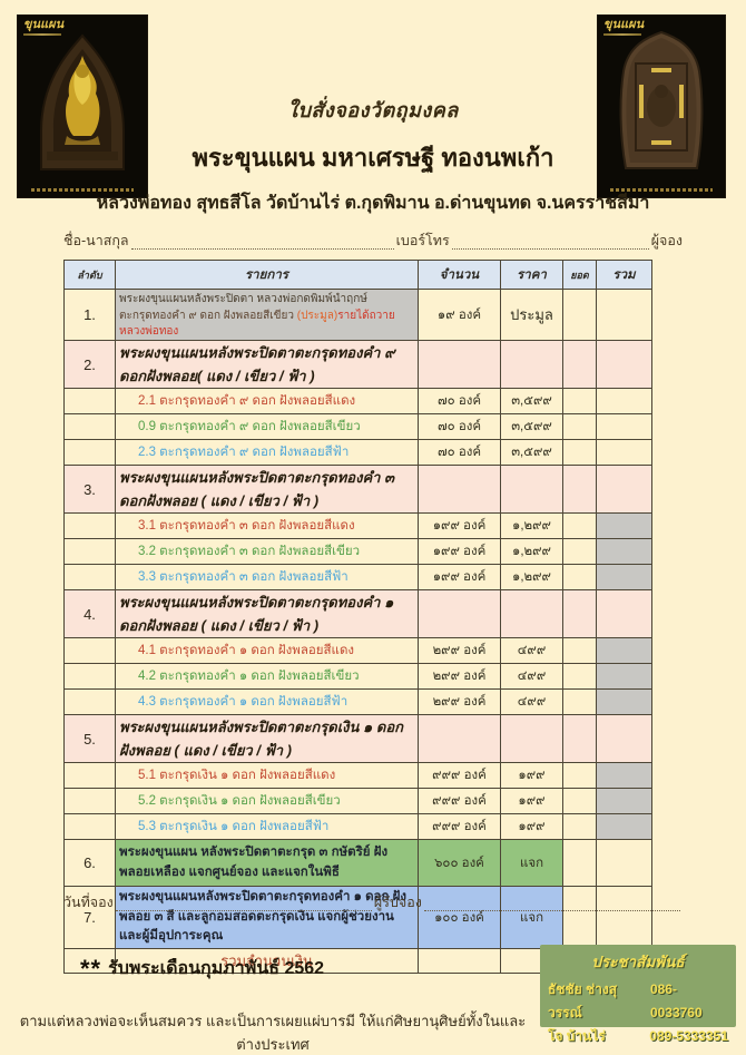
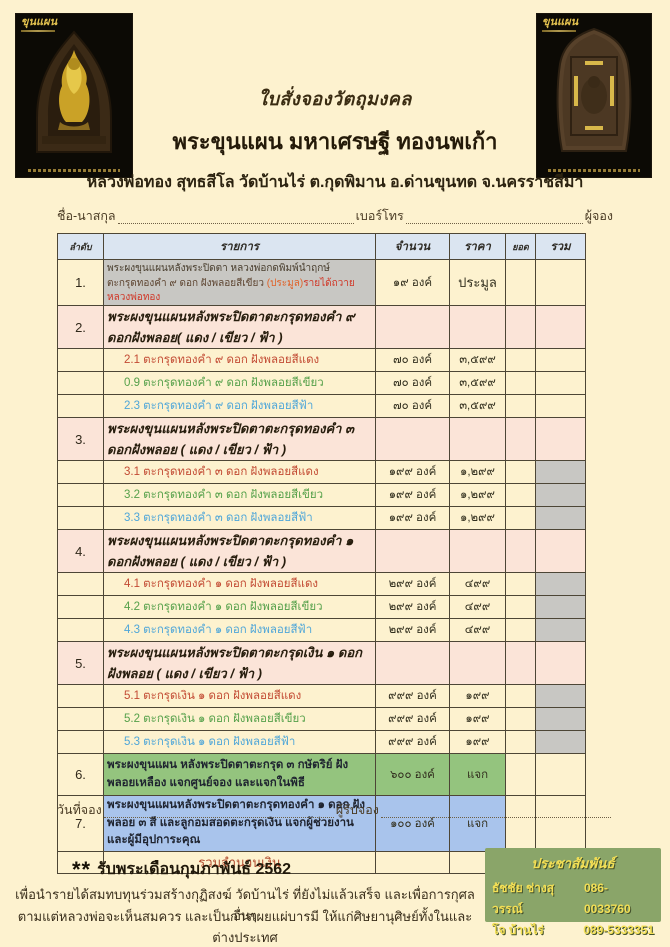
  ขุนแผน
  ขุนแผน
  ใบสั่งจองวัตถุมงคล
  พระขุนแผน มหาเศรษฐี ทองนพเก้า
  หลวงพ่อทอง สุทธสีโล วัดบ้านไร่ ต.กุดพิมาน อ.ด่านขุนทด จ.นครราชสีมา
  ชื่อ-นาสกุล
  เบอร์โทร
  ผู้จอง
  ลำดับ	รายการ	จำนวน	ราคา	ยอด	รวม
  1.	พระผงขุนแผนหลังพระปิดตา หลวงพ่อกดพิมพ์นำฤกษ์ ตะกรุดทองคำ ๙ ดอก ฝังพลอยสีเขียว (ประมูล)รายได้ถวายหลวงพ่อทอง	๑๙ องค์	ประมูล
  2.	พระผงขุนแผนหลังพระปิดตาตะกรุดทองคำ ๙ ดอกฝังพลอย( แดง / เขียว / ฟ้า )
  	2.1 ตะกรุดทองคำ ๙ ดอก ฝังพลอยสีแดง	๗๐ องค์	๓,๕๙๙
  	0.9 ตะกรุดทองคำ ๙ ดอก ฝังพลอยสีเขียว	๗๐ องค์	๓,๕๙๙
  	2.3 ตะกรุดทองคำ ๙ ดอก ฝังพลอยสีฟ้า	๗๐ องค์	๓,๕๙๙
  3.	พระผงขุนแผนหลังพระปิดตาตะกรุดทองคำ ๓ ดอกฝังพลอย ( แดง / เขียว / ฟ้า )
  	3.1 ตะกรุดทองคำ ๓ ดอก ฝังพลอยสีแดง	๑๙๙ องค์	๑,๒๙๙
  	3.2 ตะกรุดทองคำ ๓ ดอก ฝังพลอยสีเขียว	๑๙๙ องค์	๑,๒๙๙
  	3.3 ตะกรุดทองคำ ๓ ดอก ฝังพลอยสีฟ้า	๑๙๙ องค์	๑,๒๙๙
  4.	พระผงขุนแผนหลังพระปิดตาตะกรุดทองคำ ๑ ดอกฝังพลอย ( แดง / เขียว / ฟ้า )
  	4.1 ตะกรุดทองคำ ๑ ดอก ฝังพลอยสีแดง	๒๙๙ องค์	๔๙๙
  	4.2 ตะกรุดทองคำ ๑ ดอก ฝังพลอยสีเขียว	๒๙๙ องค์	๔๙๙
  	4.3 ตะกรุดทองคำ ๑ ดอก ฝังพลอยสีฟ้า	๒๙๙ องค์	๔๙๙
  5.	พระผงขุนแผนหลังพระปิดตาตะกรุดเงิน ๑ ดอกฝังพลอย ( แดง / เขียว / ฟ้า )
  	5.1 ตะกรุดเงิน ๑ ดอก ฝังพลอยสีแดง	๙๙๙ องค์	๑๙๙
  	5.2 ตะกรุดเงิน ๑ ดอก ฝังพลอยสีเขียว	๙๙๙ องค์	๑๙๙
  	5.3 ตะกรุดเงิน ๑ ดอก ฝังพลอยสีฟ้า	๙๙๙ องค์	๑๙๙
  6.	พระผงขุนแผน หลังพระปิดตาตะกรุด ๓ กษัตริย์ ฝังพลอยเหลือง แจกศูนย์จอง และแจกในพิธี	๖๐๐ องค์	แจก
  7.	พระผงขุนแผนหลังพระปิดตาตะกรุดทองคำ ๑ ดอก ฝังพลอย ๓ สี และลูกอมสอดตะกรุดเงิน แจกผู้ช่วยงาน และผู้มีอุปการะคุณ	๑๐๐ องค์	แจก
  	รวมจำนวนเงิน
  วันที่จอง
  ผู้รับจอง
  ** รับพระเดือนกุมภาพันธ์ 2562
+ เพื่อนำรายได้สมทบทุนร่วมสร้างกุฏิสงฆ์ วัดบ้านไร่ ที่ยังไม่แล้วเสร็จ และเพื่อการกุศลอื่นๆ
  ตามแต่หลวงพ่อจะเห็นสมควร และเป็นการเผยแผ่บารมี ให้แก่ศิษยานุศิษย์ทั้งในและต่างประเทศ
  ประชาสัมพันธ์
  ธัชชัย ช่างสุวรรณ์
  086-0033760
  โจ บ้านไร่
  089-5333351
